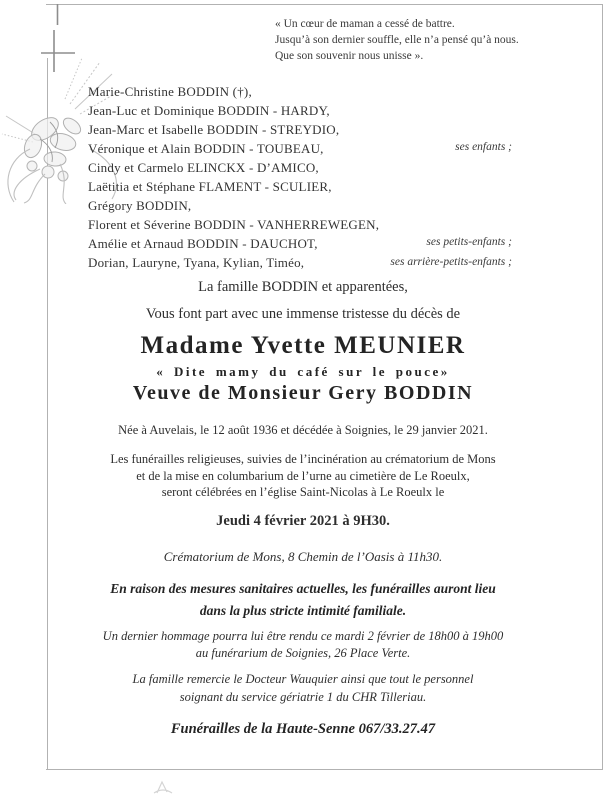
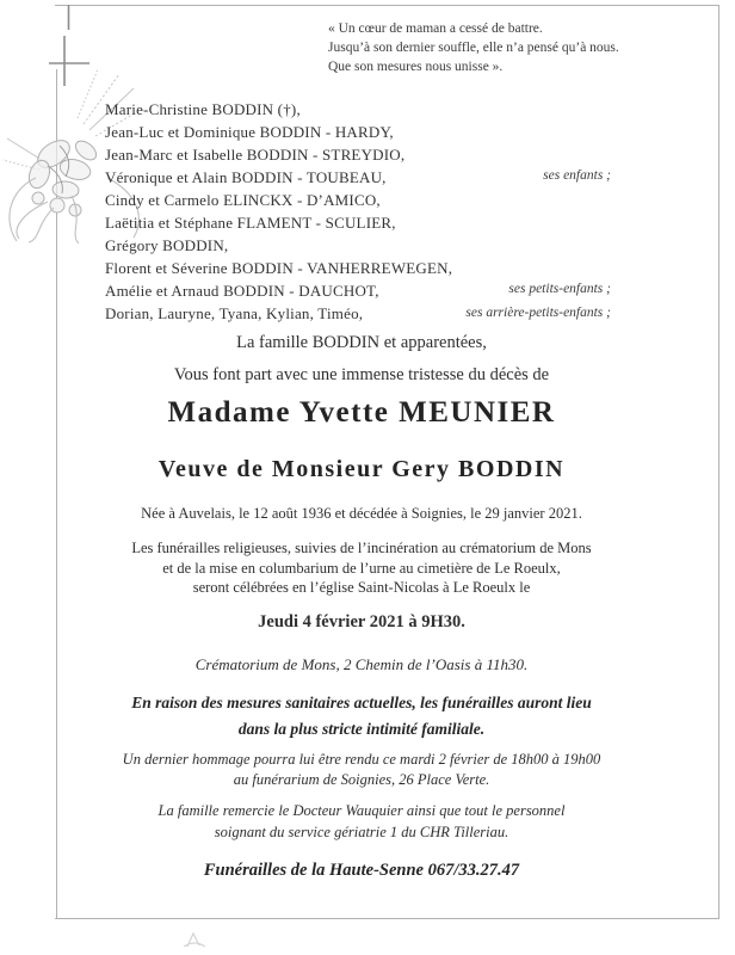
  « Un cœur de maman a cessé de battre.
  Jusqu’à son dernier souffle, elle n’a pensé qu’à nous.
- Que son souvenir nous unisse ».
+ Que son mesures nous unisse ».
  Marie-Christine BODDIN (†),
  Jean-Luc et Dominique BODDIN - HARDY,
  Jean-Marc et Isabelle BODDIN - STREYDIO,
  Véronique et Alain BODDIN - TOUBEAU,
  ses enfants ;
  Cindy et Carmelo ELINCKX - D’AMICO,
  Laëtitia et Stéphane FLAMENT - SCULIER,
  Grégory BODDIN,
  Florent et Séverine BODDIN - VANHERREWEGEN,
  Amélie et Arnaud BODDIN - DAUCHOT,
  ses petits-enfants ;
  Dorian, Lauryne, Tyana, Kylian, Timéo,
  ses arrière-petits-enfants ;
  La famille BODDIN et apparentées,
  Vous font part avec une immense tristesse du décès de
  Madame Yvette MEUNIER
- « Dite mamy du café sur le pouce»
  Veuve de Monsieur Gery BODDIN
  Née à Auvelais, le 12 août 1936 et décédée à Soignies, le 29 janvier 2021.
  Les funérailles religieuses, suivies de l’incinération au crématorium de Mons
  et de la mise en columbarium de l’urne au cimetière de Le Roeulx,
  seront célébrées en l’église Saint-Nicolas à Le Roeulx le
  Jeudi 4 février 2021 à 9H30.
- Crématorium de Mons, 8 Chemin de l’Oasis à 11h30.
+ Crématorium de Mons, 2 Chemin de l’Oasis à 11h30.
  En raison des mesures sanitaires actuelles, les funérailles auront lieu
  dans la plus stricte intimité familiale.
  Un dernier hommage pourra lui être rendu ce mardi 2 février de 18h00 à 19h00
  au funérarium de Soignies, 26 Place Verte.
  La famille remercie le Docteur Wauquier ainsi que tout le personnel
  soignant du service gériatrie 1 du CHR Tilleriau.
  Funérailles de la Haute-Senne 067/33.27.47
